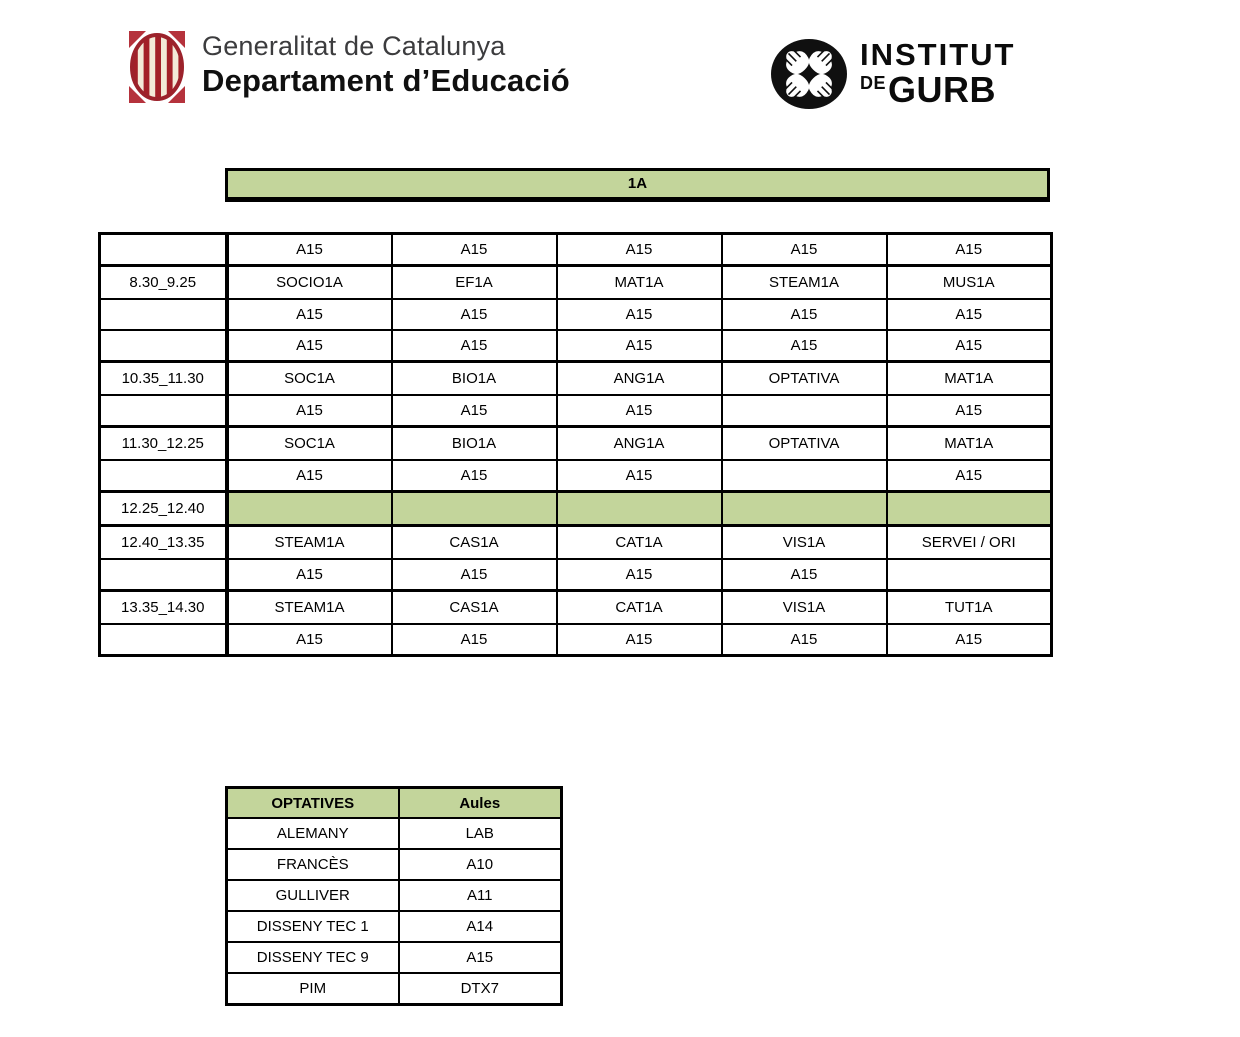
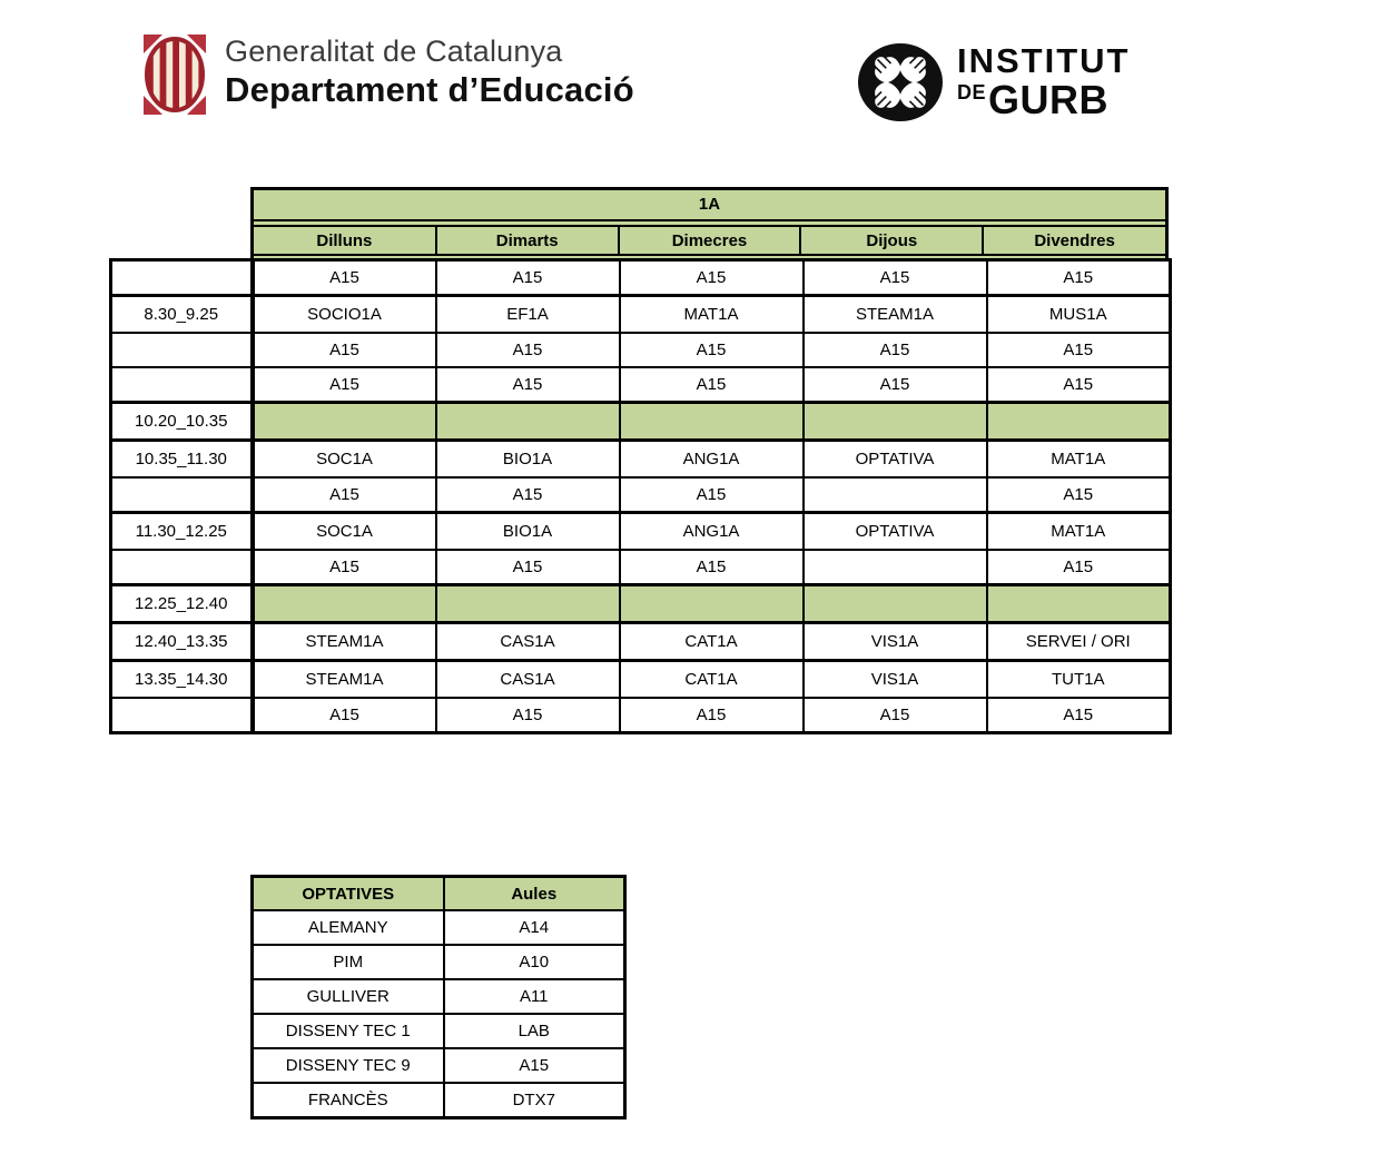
  Generalitat de Catalunya
  Departament d’Educació
  INSTITUT
  DEGURB
  1A
+ Dilluns	Dimarts	Dimecres	Dijous	Divendres
  	A15	A15	A15	A15	A15
  8.30_9.25	SOCIO1A	EF1A	MAT1A	STEAM1A	MUS1A
  	A15	A15	A15	A15	A15
  	A15	A15	A15	A15	A15
+ 10.20_10.35
  10.35_11.30	SOC1A	BIO1A	ANG1A	OPTATIVA	MAT1A
  	A15	A15	A15		A15
  11.30_12.25	SOC1A	BIO1A	ANG1A	OPTATIVA	MAT1A
  	A15	A15	A15		A15
  12.25_12.40
  12.40_13.35	STEAM1A	CAS1A	CAT1A	VIS1A	SERVEI / ORI
- 	A15	A15	A15	A15
  13.35_14.30	STEAM1A	CAS1A	CAT1A	VIS1A	TUT1A
  	A15	A15	A15	A15	A15
  OPTATIVES	Aules
- ALEMANY	LAB
+ ALEMANY	A14
- FRANCÈS	A10
+ PIM	A10
  GULLIVER	A11
- DISSENY TEC 1	A14
+ DISSENY TEC 1	LAB
  DISSENY TEC 9	A15
- PIM	DTX7
+ FRANCÈS	DTX7
